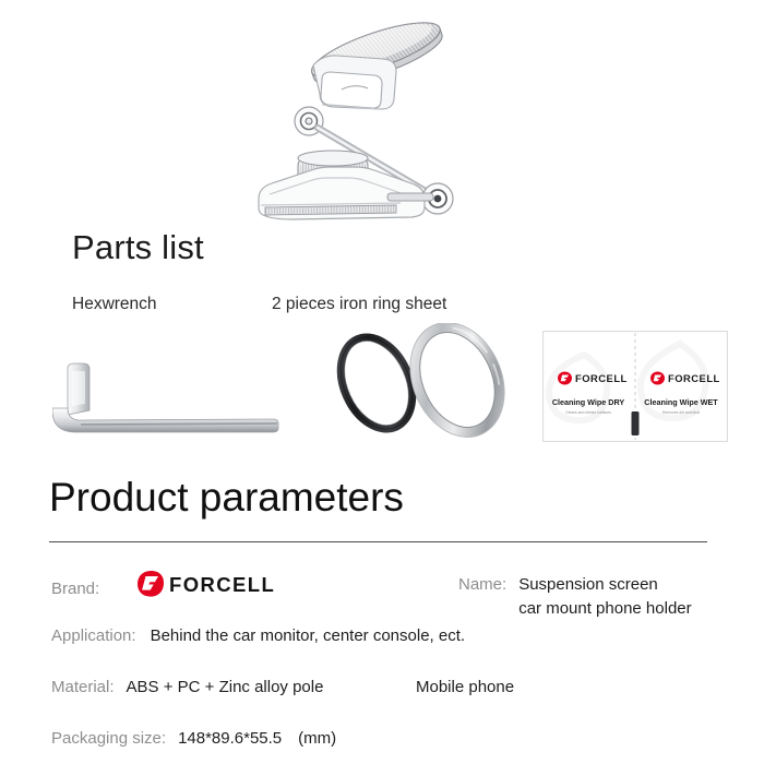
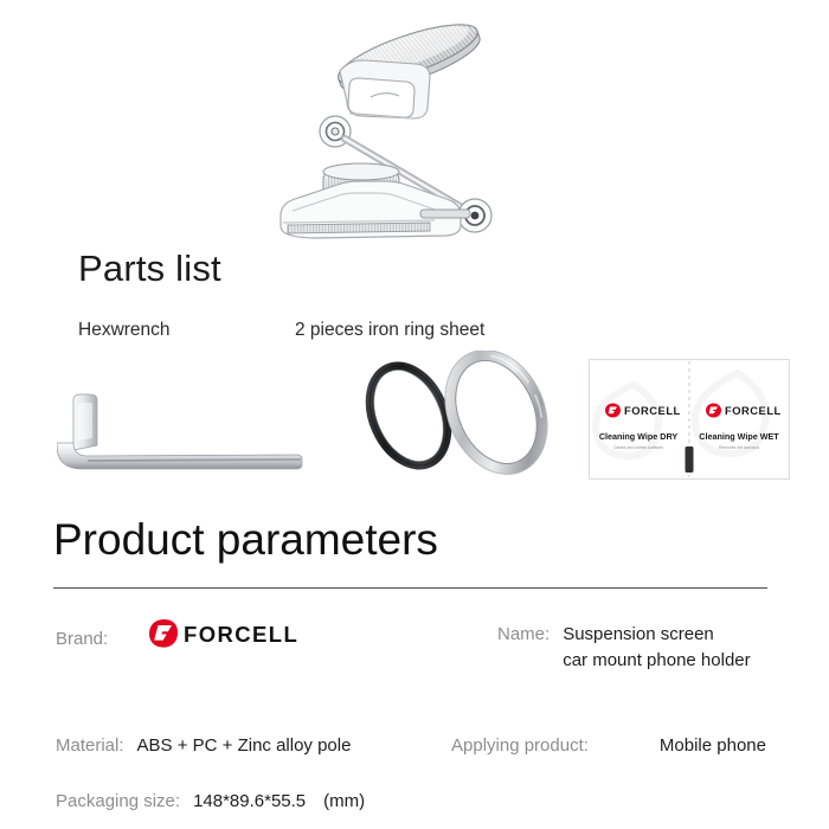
  Parts list
  Hexwrench
  2 pieces iron ring sheet
  FORCELL
  Cleaning Wipe DRY
  FORCELL
  Cleaning Wipe WET
  Product parameters
  Brand:
  FORCELL
  Name:
  Suspension screen
  car mount phone holder
- Application:
- Behind the car monitor, center console, ect.
  Material:
  ABS + PC + Zinc alloy pole
+ Applying product:
  Mobile phone
  Packaging size:
  148*89.6*55.5 (mm)
